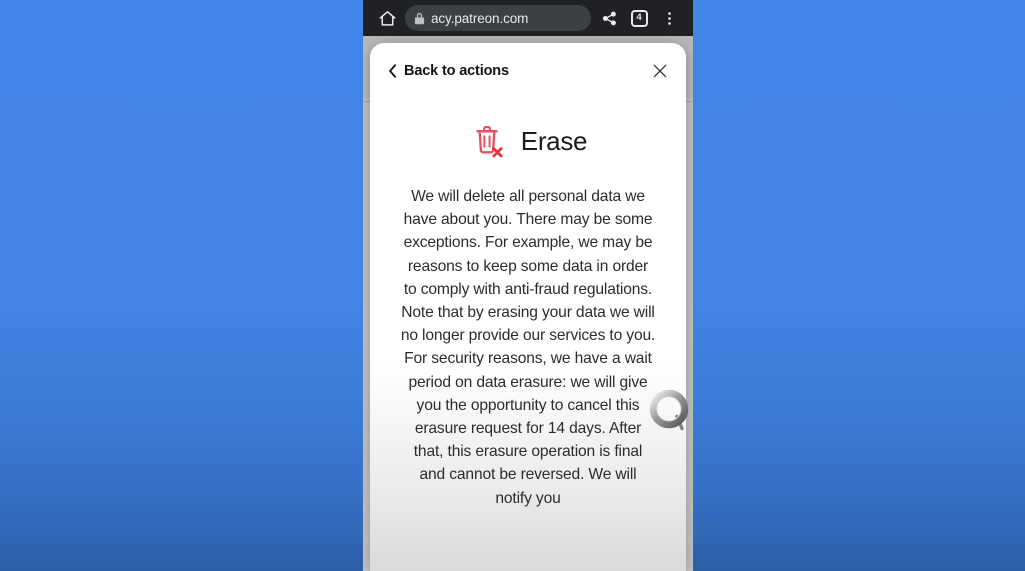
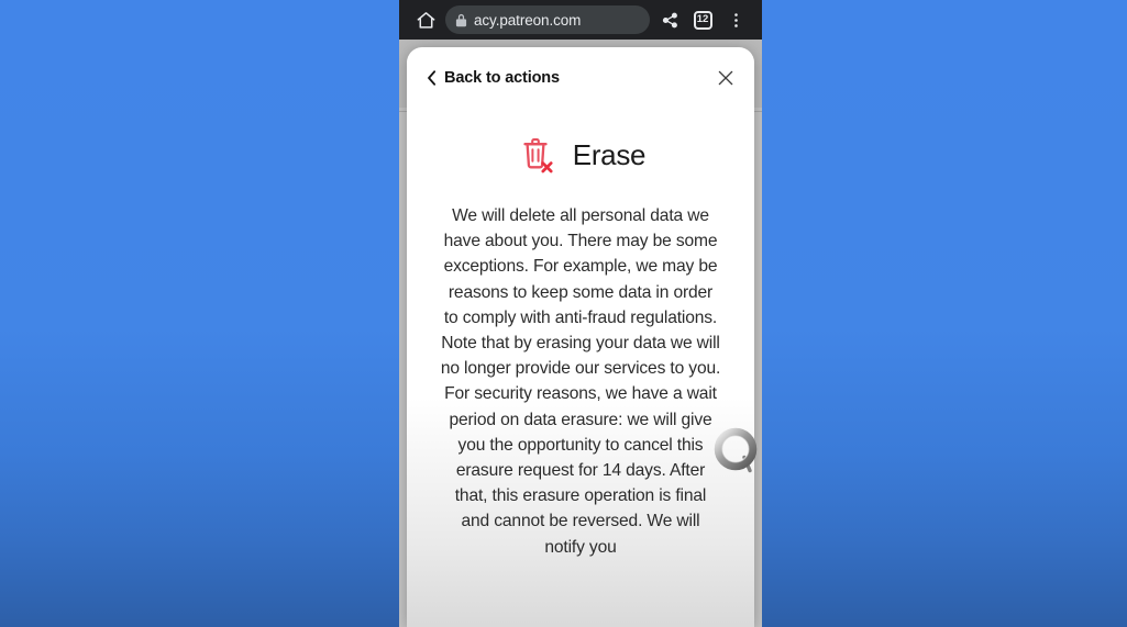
  acy.patreon.com
- 4
+ 12
  Back to actions
  Erase
  We will delete all personal data we have about you. There may be some exceptions. For example, we may be reasons to keep some data in order to comply with anti-fraud regulations. Note that by erasing your data we will no longer provide our services to you. For security reasons, we have a wait period on data erasure: we will give you the opportunity to cancel this erasure request for 14 days. After that, this erasure operation is final and cannot be reversed. We will notify you
